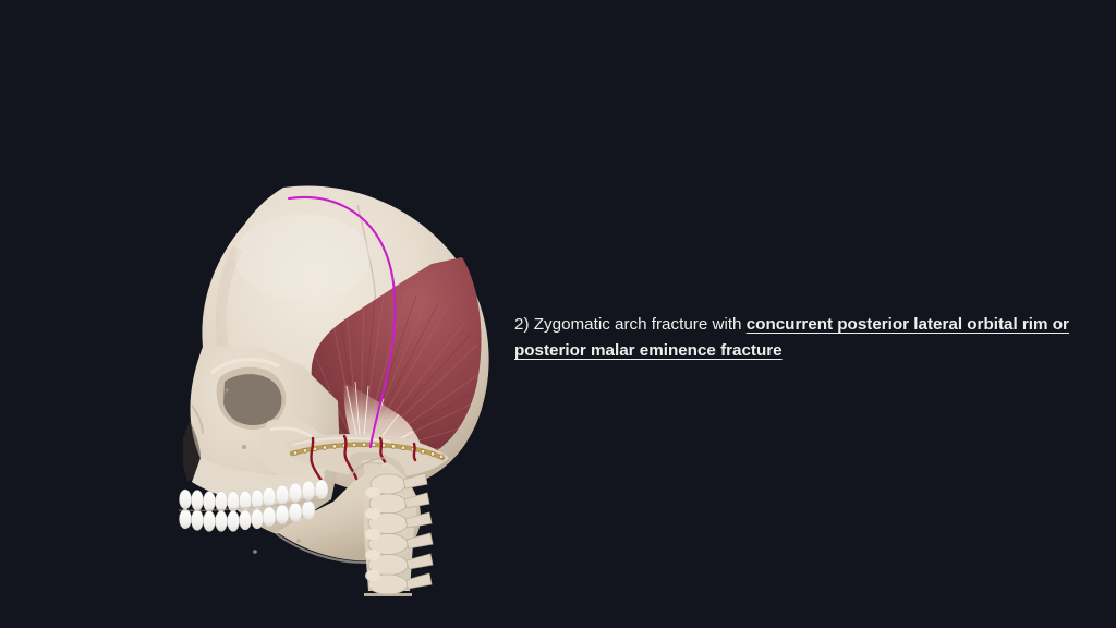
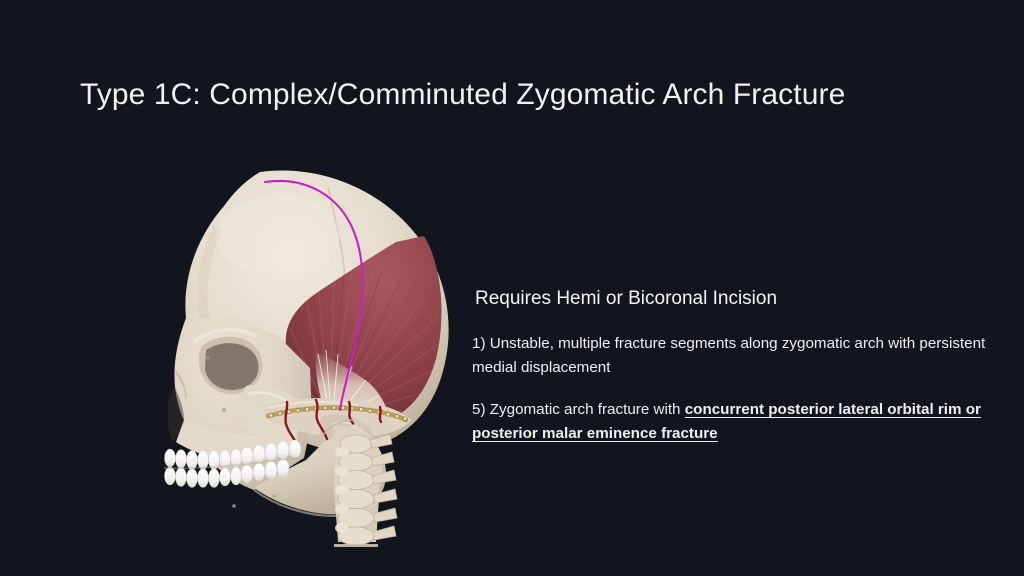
+ Type 1C: Complex/Comminuted Zygomatic Arch Fracture
+ Requires Hemi or Bicoronal Incision
+ 1) Unstable, multiple fracture segments along zygomatic arch with persistent medial displacement
- 2) Zygomatic arch fracture with concurrent posterior lateral orbital rim or posterior malar eminence fracture
+ 5) Zygomatic arch fracture with concurrent posterior lateral orbital rim or posterior malar eminence fracture
